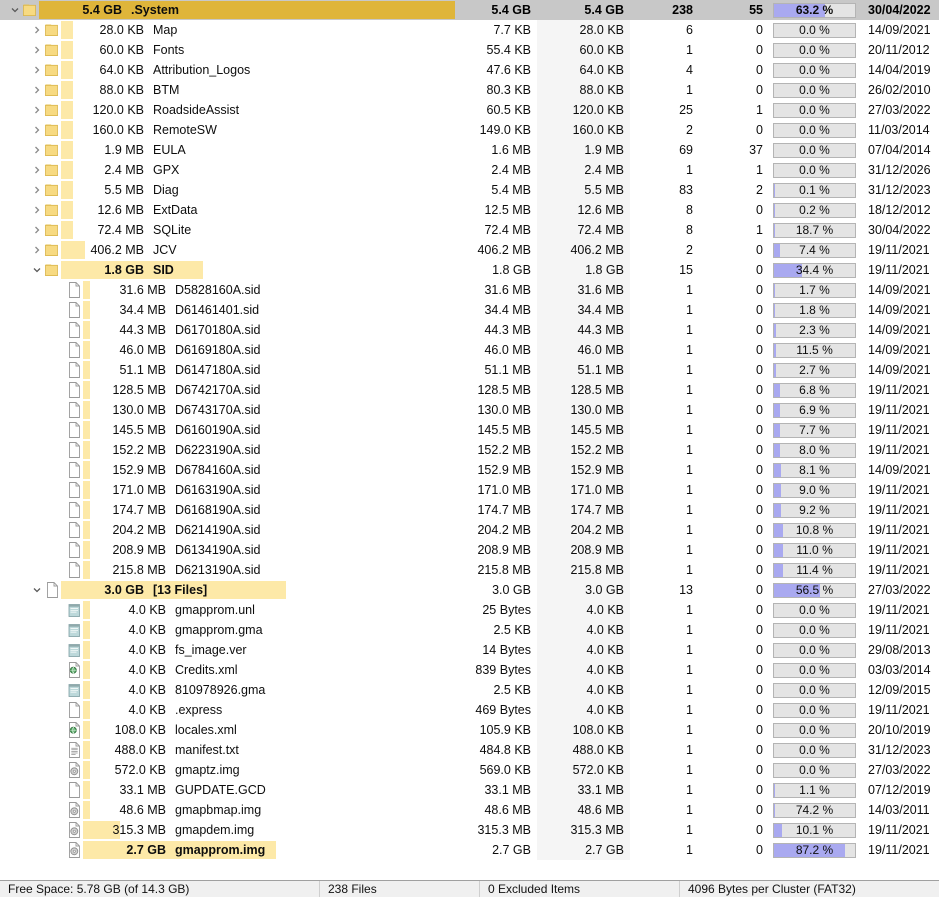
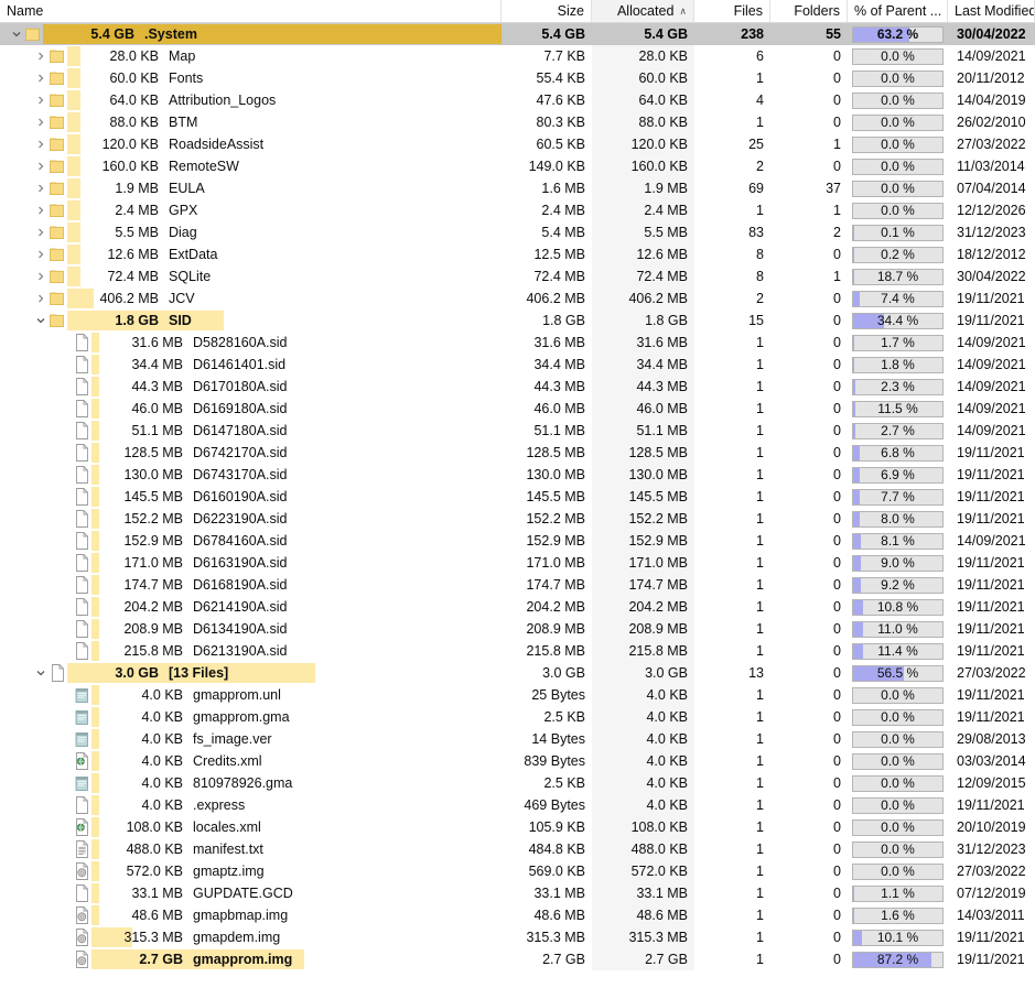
+ Name
+ Size
+ Allocated
+ ∧
+ Files
+ Folders
+ % of Parent ...
+ Last Modified
  5.4 GB
  .System
  5.4 GB
  5.4 GB
  238
  55
  63.2 %
  30/04/2022
  28.0 KB
  Map
  7.7 KB
  28.0 KB
  6
  0
  0.0 %
  14/09/2021
  60.0 KB
  Fonts
  55.4 KB
  60.0 KB
  1
  0
  0.0 %
  20/11/2012
  64.0 KB
  Attribution_Logos
  47.6 KB
  64.0 KB
  4
  0
  0.0 %
  14/04/2019
  88.0 KB
  BTM
  80.3 KB
  88.0 KB
  1
  0
  0.0 %
  26/02/2010
  120.0 KB
  RoadsideAssist
  60.5 KB
  120.0 KB
  25
  1
  0.0 %
  27/03/2022
  160.0 KB
  RemoteSW
  149.0 KB
  160.0 KB
  2
  0
  0.0 %
  11/03/2014
  1.9 MB
  EULA
  1.6 MB
  1.9 MB
  69
  37
  0.0 %
  07/04/2014
  2.4 MB
  GPX
  2.4 MB
  2.4 MB
  1
  1
  0.0 %
- 31/12/2026
+ 12/12/2026
  5.5 MB
  Diag
  5.4 MB
  5.5 MB
  83
  2
  0.1 %
  31/12/2023
  12.6 MB
  ExtData
  12.5 MB
  12.6 MB
  8
  0
  0.2 %
  18/12/2012
  72.4 MB
  SQLite
  72.4 MB
  72.4 MB
  8
  1
  18.7 %
  30/04/2022
  406.2 MB
  JCV
  406.2 MB
  406.2 MB
  2
  0
  7.4 %
  19/11/2021
  1.8 GB
  SID
  1.8 GB
  1.8 GB
  15
  0
  34.4 %
  19/11/2021
  31.6 MB
  D5828160A.sid
  31.6 MB
  31.6 MB
  1
  0
  1.7 %
  14/09/2021
  34.4 MB
  D61461401.sid
  34.4 MB
  34.4 MB
  1
  0
  1.8 %
  14/09/2021
  44.3 MB
  D6170180A.sid
  44.3 MB
  44.3 MB
  1
  0
  2.3 %
  14/09/2021
  46.0 MB
  D6169180A.sid
  46.0 MB
  46.0 MB
  1
  0
  11.5 %
  14/09/2021
  51.1 MB
  D6147180A.sid
  51.1 MB
  51.1 MB
  1
  0
  2.7 %
  14/09/2021
  128.5 MB
  D6742170A.sid
  128.5 MB
  128.5 MB
  1
  0
  6.8 %
  19/11/2021
  130.0 MB
  D6743170A.sid
  130.0 MB
  130.0 MB
  1
  0
  6.9 %
  19/11/2021
  145.5 MB
  D6160190A.sid
  145.5 MB
  145.5 MB
  1
  0
  7.7 %
  19/11/2021
  152.2 MB
  D6223190A.sid
  152.2 MB
  152.2 MB
  1
  0
  8.0 %
  19/11/2021
  152.9 MB
  D6784160A.sid
  152.9 MB
  152.9 MB
  1
  0
  8.1 %
  14/09/2021
  171.0 MB
  D6163190A.sid
  171.0 MB
  171.0 MB
  1
  0
  9.0 %
  19/11/2021
  174.7 MB
  D6168190A.sid
  174.7 MB
  174.7 MB
  1
  0
  9.2 %
  19/11/2021
  204.2 MB
  D6214190A.sid
  204.2 MB
  204.2 MB
  1
  0
  10.8 %
  19/11/2021
  208.9 MB
  D6134190A.sid
  208.9 MB
  208.9 MB
  1
  0
  11.0 %
  19/11/2021
  215.8 MB
  D6213190A.sid
  215.8 MB
  215.8 MB
  1
  0
  11.4 %
  19/11/2021
  3.0 GB
  [13 Files]
  3.0 GB
  3.0 GB
  13
  0
  56.5 %
  27/03/2022
  4.0 KB
  gmapprom.unl
  25 Bytes
  4.0 KB
  1
  0
  0.0 %
  19/11/2021
  4.0 KB
  gmapprom.gma
  2.5 KB
  4.0 KB
  1
  0
  0.0 %
  19/11/2021
  4.0 KB
  fs_image.ver
  14 Bytes
  4.0 KB
  1
  0
  0.0 %
  29/08/2013
  4.0 KB
  Credits.xml
  839 Bytes
  4.0 KB
  1
  0
  0.0 %
  03/03/2014
  4.0 KB
  810978926.gma
  2.5 KB
  4.0 KB
  1
  0
  0.0 %
  12/09/2015
  4.0 KB
  .express
  469 Bytes
  4.0 KB
  1
  0
  0.0 %
  19/11/2021
  108.0 KB
  locales.xml
  105.9 KB
  108.0 KB
  1
  0
  0.0 %
  20/10/2019
  488.0 KB
  manifest.txt
  484.8 KB
  488.0 KB
  1
  0
  0.0 %
  31/12/2023
  572.0 KB
  gmaptz.img
  569.0 KB
  572.0 KB
  1
  0
  0.0 %
  27/03/2022
  33.1 MB
  GUPDATE.GCD
  33.1 MB
  33.1 MB
  1
  0
  1.1 %
  07/12/2019
  48.6 MB
  gmapbmap.img
  48.6 MB
  48.6 MB
  1
  0
- 74.2 %
+ 1.6 %
  14/03/2011
  315.3 MB
  gmapdem.img
  315.3 MB
  315.3 MB
  1
  0
  10.1 %
  19/11/2021
  2.7 GB
  gmapprom.img
  2.7 GB
  2.7 GB
  1
  0
  87.2 %
  19/11/2021
- Free Space: 5.78 GB (of 14.3 GB)
- 238 Files
- 0 Excluded Items
- 4096 Bytes per Cluster (FAT32)
